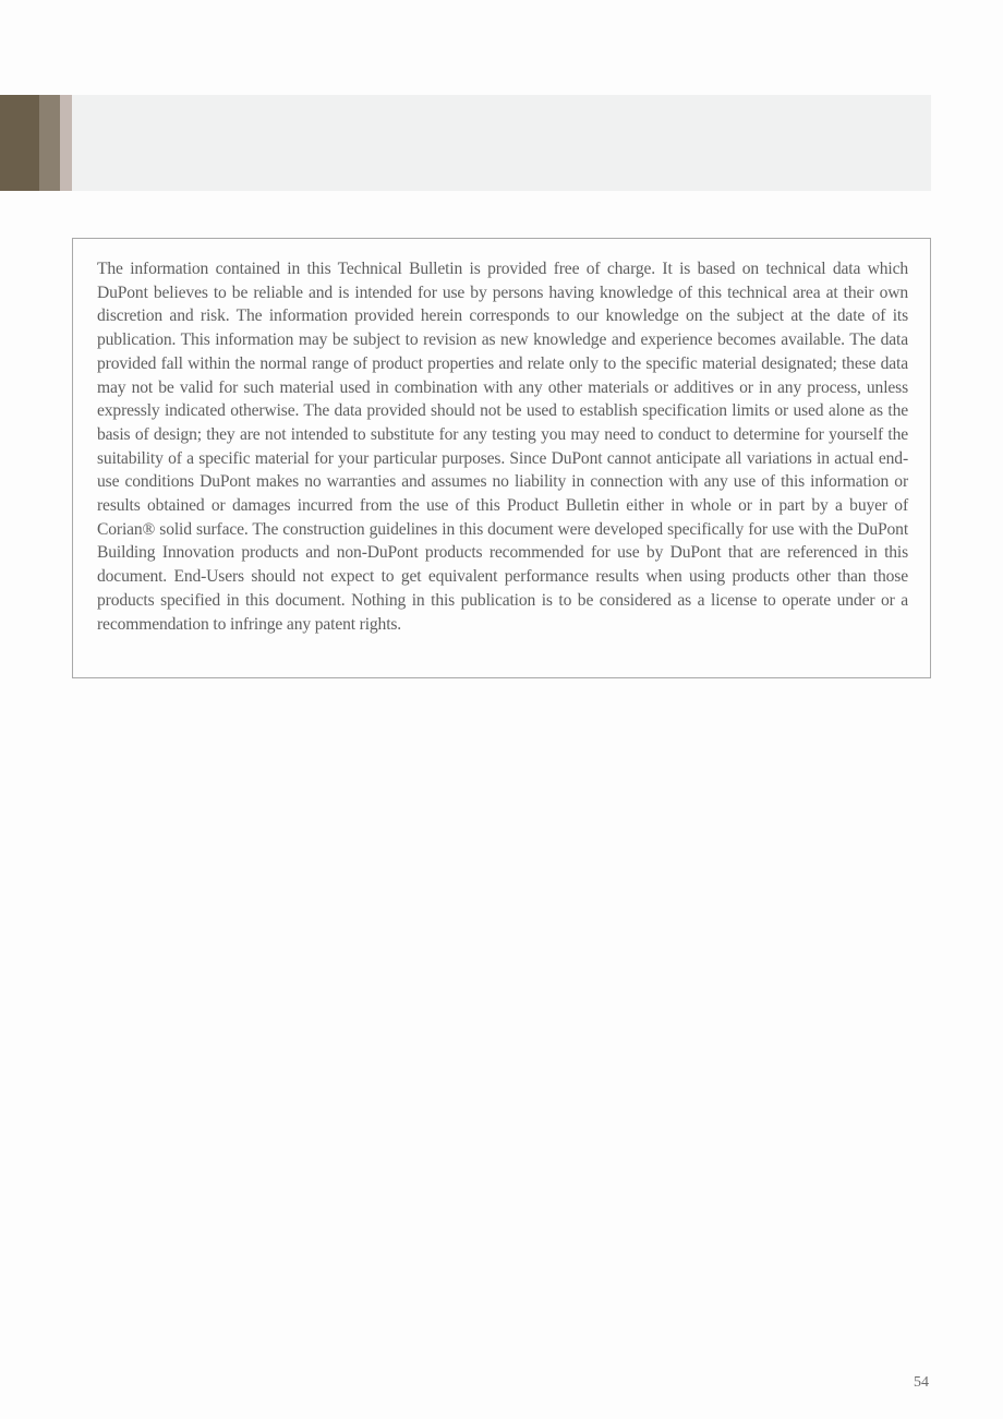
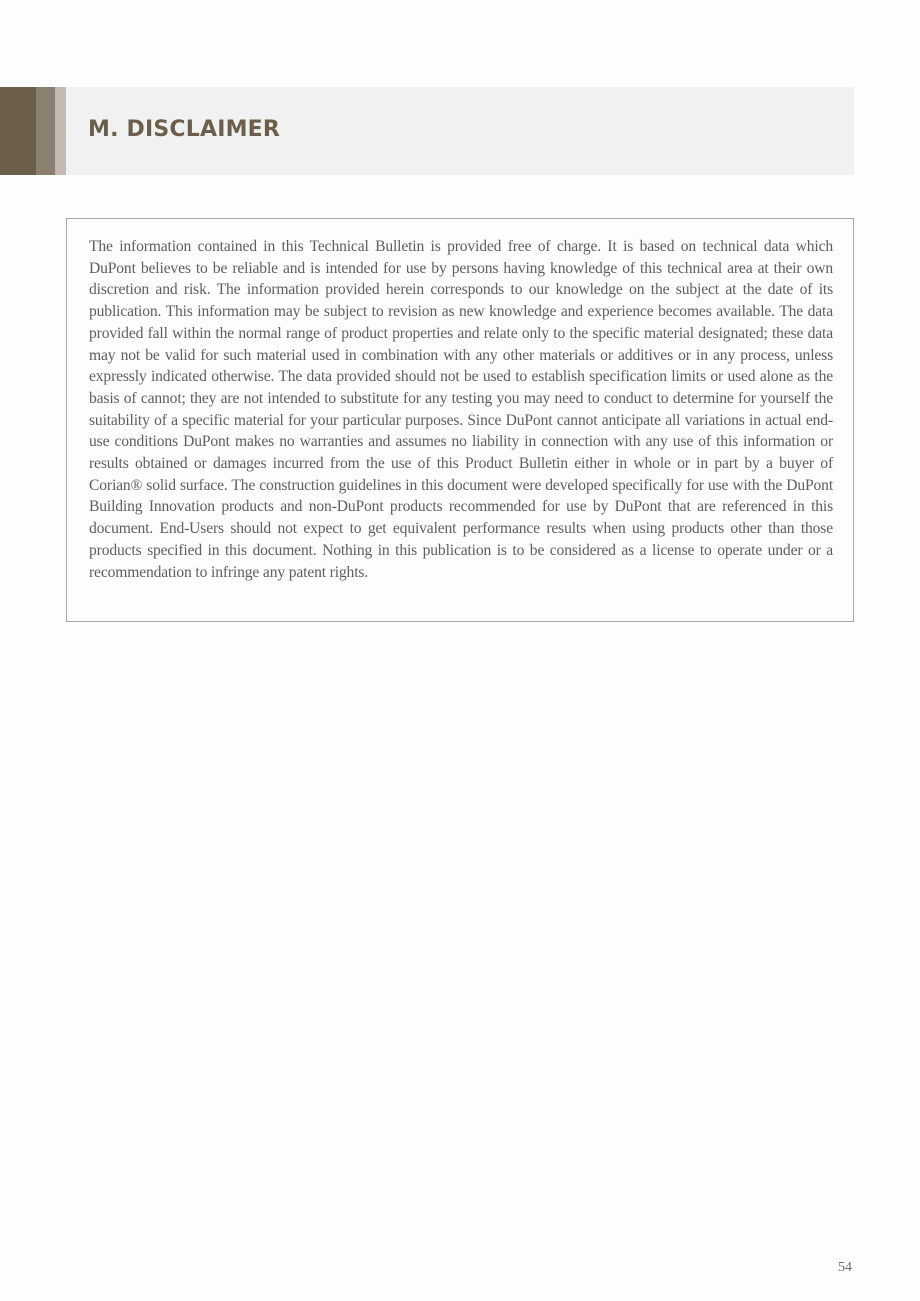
+ M. DISCLAIMER
- The information contained in this Technical Bulletin is provided free of charge. It is based on technical data which DuPont believes to be reliable and is intended for use by persons having knowledge of this technical area at their own discretion and risk. The information provided herein corresponds to our knowledge on the subject at the date of its publication. This information may be subject to revision as new knowledge and experience becomes available. The data provided fall within the normal range of product properties and relate only to the specific material designated; these data may not be valid for such material used in combination with any other materials or additives or in any process, unless expressly indicated otherwise. The data provided should not be used to establish specification limits or used alone as the basis of design; they are not intended to substitute for any testing you may need to conduct to determine for yourself the suitability of a specific material for your particular purposes. Since DuPont cannot anticipate all variations in actual end-use conditions DuPont makes no warranties and assumes no liability in connection with any use of this information or results obtained or damages incurred from the use of this Product Bulletin either in whole or in part by a buyer of Corian® solid surface. The construction guidelines in this document were developed specifically for use with the DuPont Building Innovation products and non-DuPont products recommended for use by DuPont that are referenced in this document. End-Users should not expect to get equivalent performance results when using products other than those products specified in this document. Nothing in this publication is to be considered as a license to operate under or a recommendation to infringe any patent rights.
+ The information contained in this Technical Bulletin is provided free of charge. It is based on technical data which DuPont believes to be reliable and is intended for use by persons having knowledge of this technical area at their own discretion and risk. The information provided herein corresponds to our knowledge on the subject at the date of its publication. This information may be subject to revision as new knowledge and experience becomes available. The data provided fall within the normal range of product properties and relate only to the specific material designated; these data may not be valid for such material used in combination with any other materials or additives or in any process, unless expressly indicated otherwise. The data provided should not be used to establish specification limits or used alone as the basis of cannot; they are not intended to substitute for any testing you may need to conduct to determine for yourself the suitability of a specific material for your particular purposes. Since DuPont cannot anticipate all variations in actual end-use conditions DuPont makes no warranties and assumes no liability in connection with any use of this information or results obtained or damages incurred from the use of this Product Bulletin either in whole or in part by a buyer of Corian® solid surface. The construction guidelines in this document were developed specifically for use with the DuPont Building Innovation products and non-DuPont products recommended for use by DuPont that are referenced in this document. End-Users should not expect to get equivalent performance results when using products other than those products specified in this document. Nothing in this publication is to be considered as a license to operate under or a recommendation to infringe any patent rights.
  54
